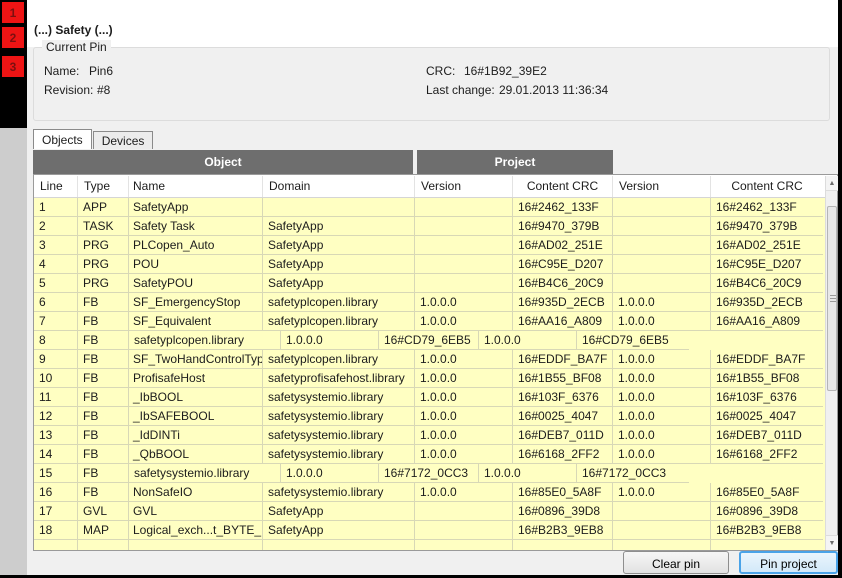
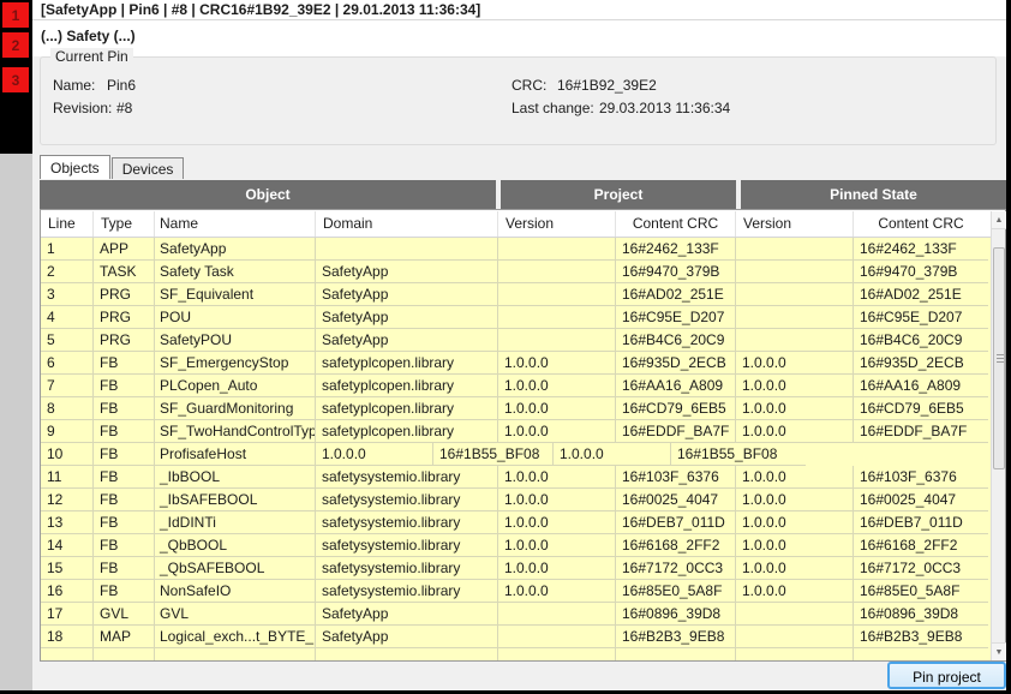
  1
  2
  3
+ [SafetyApp | Pin6 | #8 | CRC16#1B92_39E2 | 29.01.2013 11:36:34]
  (...) Safety (...)
  Current Pin
  Name:
  Pin6
  Revision:
  #8
  CRC:
  16#1B92_39E2
  Last change:
- 29.01.2013 11:36:34
+ 29.03.2013 11:36:34
  Objects
  Devices
  Object
  Project
+ Pinned State
  Line
  Type
  Name
  Domain
  Version
  Content CRC
  Version
  Content CRC
  1
  APP
  SafetyApp
  16#2462_133F
  16#2462_133F
  2
  TASK
  Safety Task
  SafetyApp
  16#9470_379B
  16#9470_379B
  3
  PRG
- PLCopen_Auto
+ SF_Equivalent
  SafetyApp
  16#AD02_251E
  16#AD02_251E
  4
  PRG
  POU
  SafetyApp
  16#C95E_D207
  16#C95E_D207
  5
  PRG
  SafetyPOU
  SafetyApp
  16#B4C6_20C9
  16#B4C6_20C9
  6
  FB
  SF_EmergencyStop
  safetyplcopen.library
  1.0.0.0
  16#935D_2ECB
  1.0.0.0
  16#935D_2ECB
  7
  FB
- SF_Equivalent
+ PLCopen_Auto
  safetyplcopen.library
  1.0.0.0
  16#AA16_A809
  1.0.0.0
  16#AA16_A809
  8
  FB
+ SF_GuardMonitoring
  safetyplcopen.library
  1.0.0.0
  16#CD79_6EB5
  1.0.0.0
  16#CD79_6EB5
  9
  FB
  SF_TwoHandControlTyp
  safetyplcopen.library
  1.0.0.0
  16#EDDF_BA7F
  1.0.0.0
  16#EDDF_BA7F
  10
  FB
  ProfisafeHost
- safetyprofisafehost.library
  1.0.0.0
  16#1B55_BF08
  1.0.0.0
  16#1B55_BF08
  11
  FB
  _IbBOOL
  safetysystemio.library
  1.0.0.0
  16#103F_6376
  1.0.0.0
  16#103F_6376
  12
  FB
  _IbSAFEBOOL
  safetysystemio.library
  1.0.0.0
  16#0025_4047
  1.0.0.0
  16#0025_4047
  13
  FB
  _IdDINTi
  safetysystemio.library
  1.0.0.0
  16#DEB7_011D
  1.0.0.0
  16#DEB7_011D
  14
  FB
  _QbBOOL
  safetysystemio.library
  1.0.0.0
  16#6168_2FF2
  1.0.0.0
  16#6168_2FF2
  15
  FB
+ _QbSAFEBOOL
  safetysystemio.library
  1.0.0.0
  16#7172_0CC3
  1.0.0.0
  16#7172_0CC3
  16
  FB
  NonSafeIO
  safetysystemio.library
  1.0.0.0
  16#85E0_5A8F
  1.0.0.0
  16#85E0_5A8F
  17
  GVL
  GVL
  SafetyApp
  16#0896_39D8
  16#0896_39D8
  18
  MAP
  Logical_exch...t_BYTE_
  SafetyApp
  16#B2B3_9EB8
  16#B2B3_9EB8
- Clear pin
  Pin project
